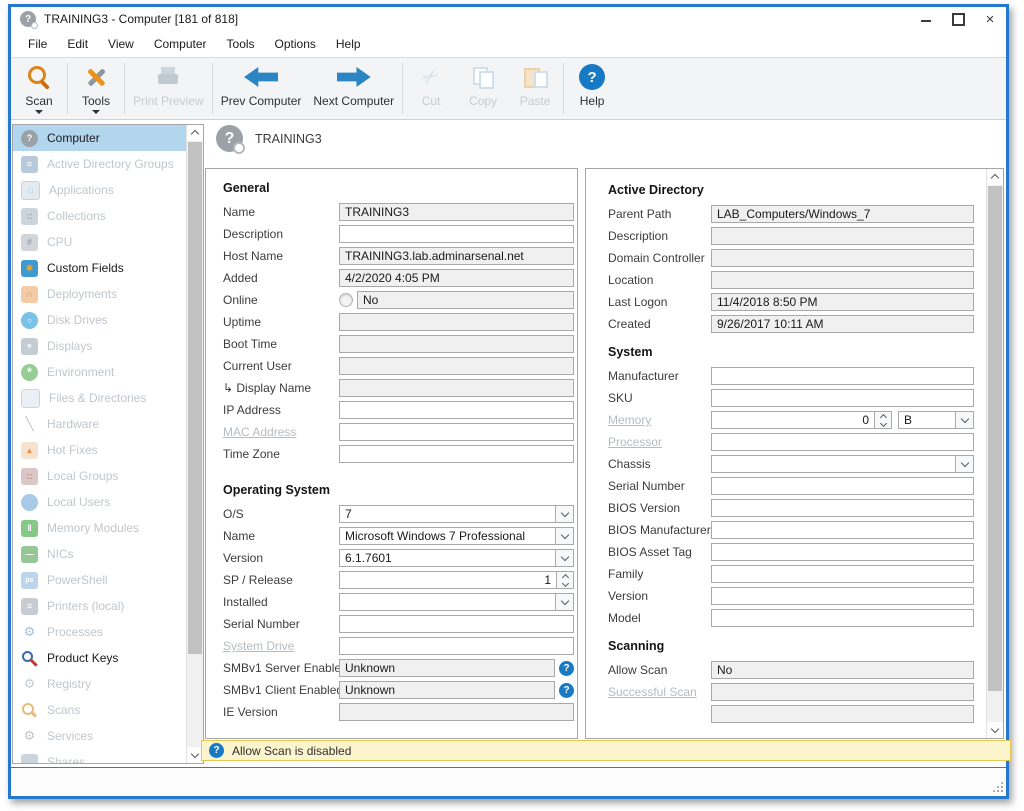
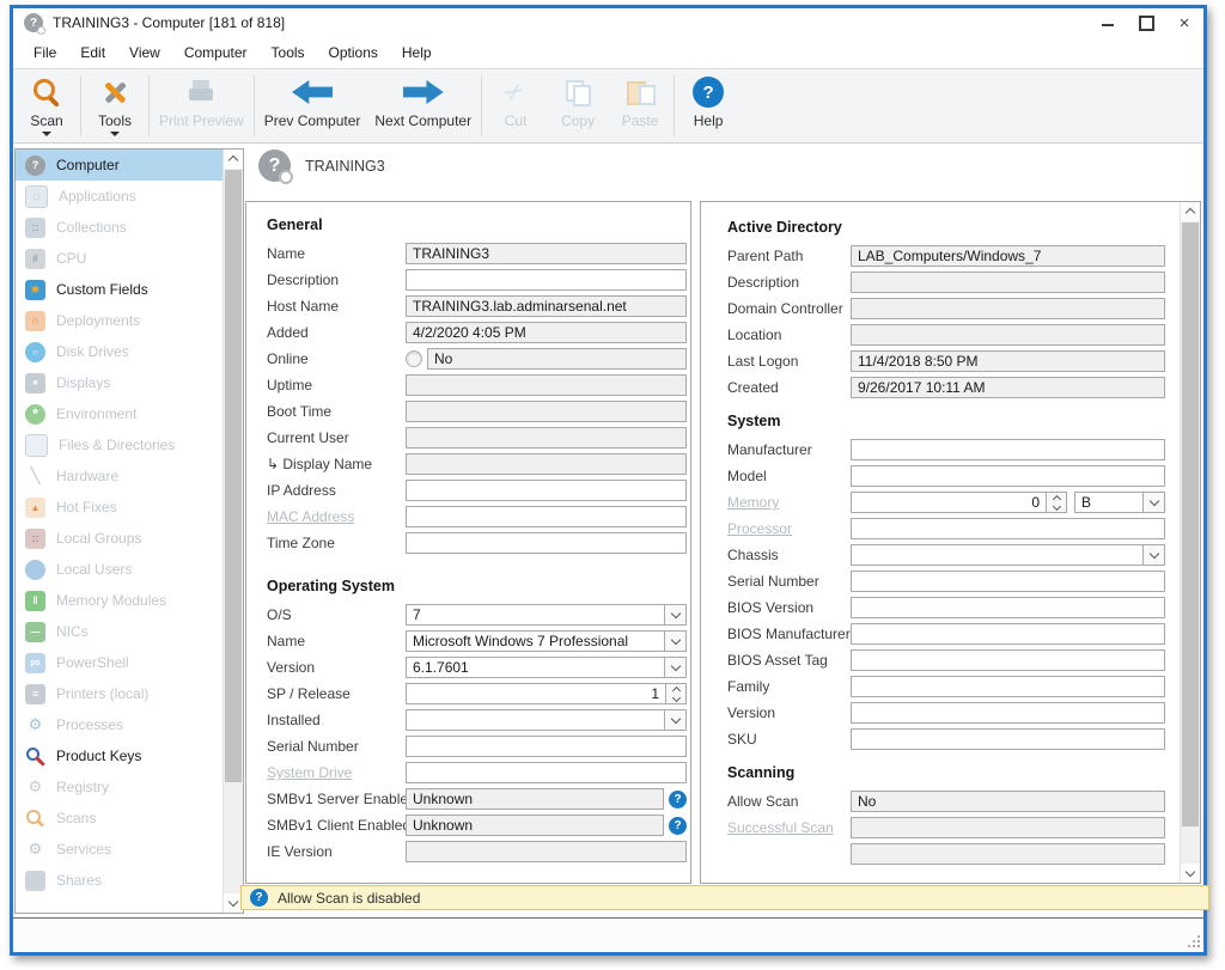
  TRAINING3 - Computer [181 of 818]
  File
  Edit
  View
  Computer
  Tools
  Options
  Help
  Scan
  Tools
  Print Preview
  Prev Computer
  Next Computer
  Cut
  Copy
  Paste
  Help
  Computer
- Active Directory Groups
  Applications
  Collections
  CPU
  Custom Fields
  Deployments
  Disk Drives
  Displays
  Environment
  Files & Directories
  Hardware
  Hot Fixes
  Local Groups
  Local Users
  Memory Modules
  NICs
  PowerShell
  Printers (local)
  Processes
  Product Keys
  Registry
  Scans
  Services
  Shares
  TRAINING3
  General
  Name
  TRAINING3
  Description
  Host Name
  TRAINING3.lab.adminarsenal.net
  Added
  4/2/2020 4:05 PM
  Online
  No
  Uptime
  Boot Time
  Current User
  Display Name
  IP Address
  MAC Address
  Time Zone
  Operating System
  O/S
  7
  Name
  Microsoft Windows 7 Professional
  Version
  6.1.7601
  SP / Release
  1
  Installed
  Serial Number
  System Drive
  SMBv1 Server Enable
  Unknown
  SMBv1 Client Enable
  Unknown
  IE Version
  Active Directory
  Parent Path
  LAB_Computers/Windows_7
  Description
  Domain Controller
  Location
  Last Logon
  11/4/2018 8:50 PM
  Created
  9/26/2017 10:11 AM
  System
  Manufacturer
- SKU
+ Model
  Memory
  0
  B
  Processor
  Chassis
  Serial Number
  BIOS Version
  BIOS Manufacturer
  BIOS Asset Tag
  Family
  Version
- Model
+ SKU
  Scanning
  Allow Scan
  No
  Successful Scan
  Allow Scan is disabled
